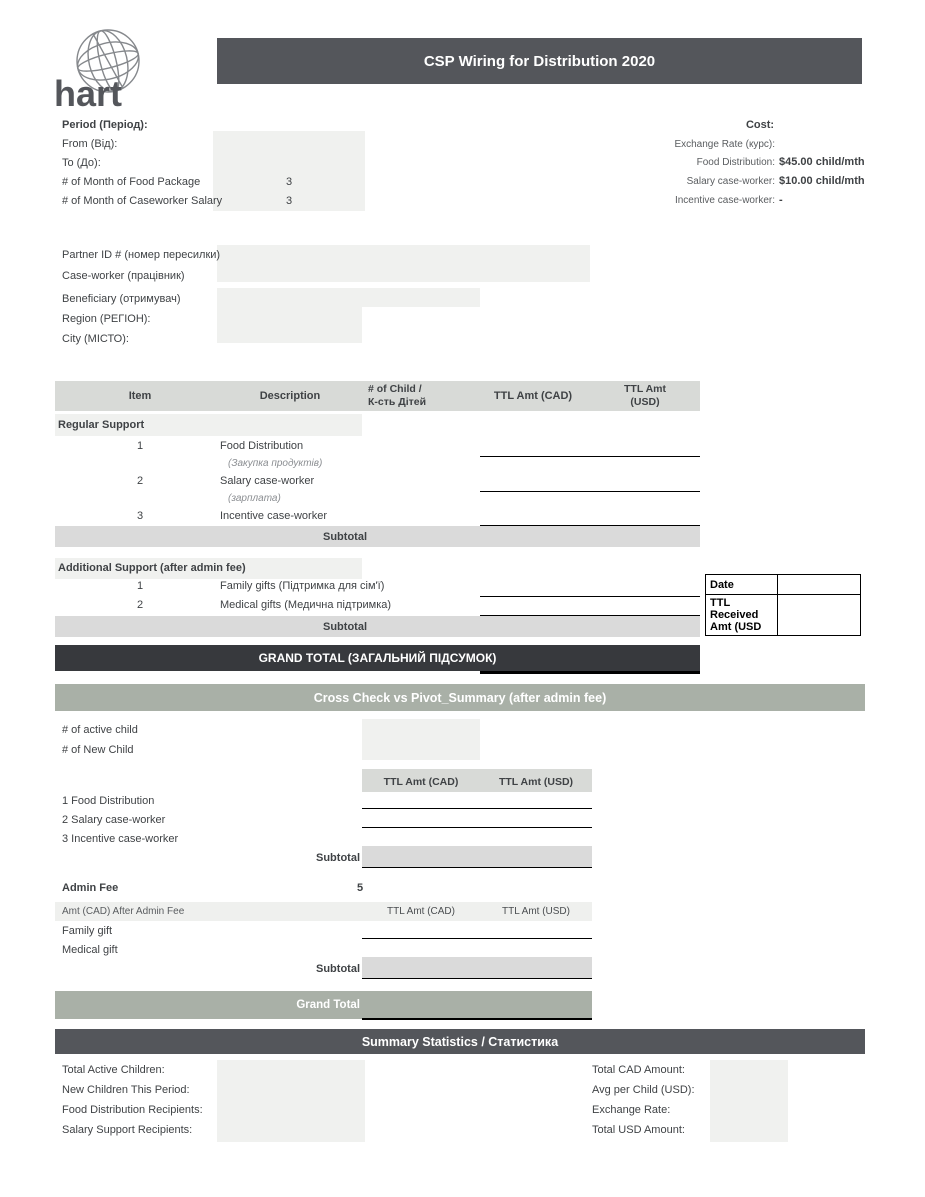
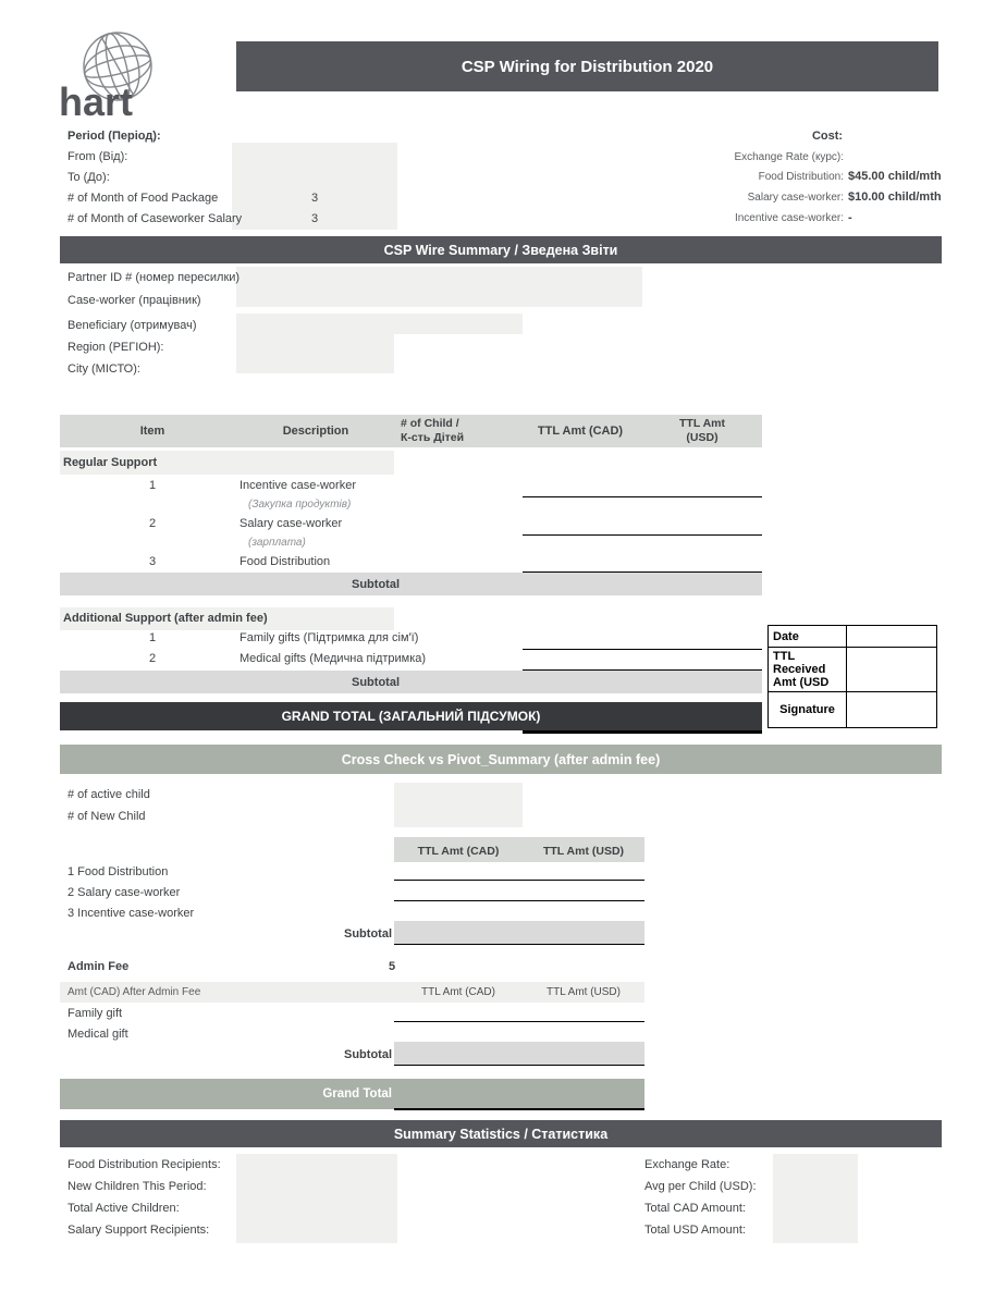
  hart
  CSP Wiring for Distribution 2020
  Period (Період):
  From (Від):
  To (До):
  # of Month of Food Package
  3
  # of Month of Caseworker Salary
  3
  Cost:
  Exchange Rate (курс):
  Food Distribution:
  $45.00 child/mth
  Salary case-worker:
  $10.00 child/mth
  Incentive case-worker:
  -
+ CSP Wire Summary / Зведена Звіти
  Partner ID # (номер пересилки)
  Case-worker (працівник)
  Beneficiary (отримувач)
  Region (РЕГІОН):
  City (МІСТО):
  Item
  Description
  # of Child /
  К-сть Дітей
  TTL Amt (CAD)
  TTL Amt
  (USD)
  Regular Support
  1
- Food Distribution
+ Incentive case-worker
  (Закупка продуктів)
  2
  Salary case-worker
  (зарплата)
  3
- Incentive case-worker
+ Food Distribution
  Subtotal
  Additional Support (after admin fee)
  1
  Family gifts (Підтримка для сім'ї)
  2
  Medical gifts (Медична підтримка)
  Subtotal
  GRAND TOTAL (ЗАГАЛЬНИЙ ПІДСУМОК)
  Date
  TTL Received Amt (USD
+ Signature
  Cross Check vs Pivot_Summary (after admin fee)
  # of active child
  # of New Child
  TTL Amt (CAD)
  TTL Amt (USD)
  1 Food Distribution
  2 Salary case-worker
  3 Incentive case-worker
  Subtotal
  Admin Fee
  5
  Amt (CAD) After Admin Fee
  TTL Amt (CAD)
  TTL Amt (USD)
  Family gift
  Medical gift
  Subtotal
  Grand Total
  Summary Statistics / Статистика
- Total Active Children:
+ Food Distribution Recipients:
  New Children This Period:
- Food Distribution Recipients:
+ Total Active Children:
  Salary Support Recipients:
- Total CAD Amount:
+ Exchange Rate:
  Avg per Child (USD):
- Exchange Rate:
+ Total CAD Amount:
  Total USD Amount:
